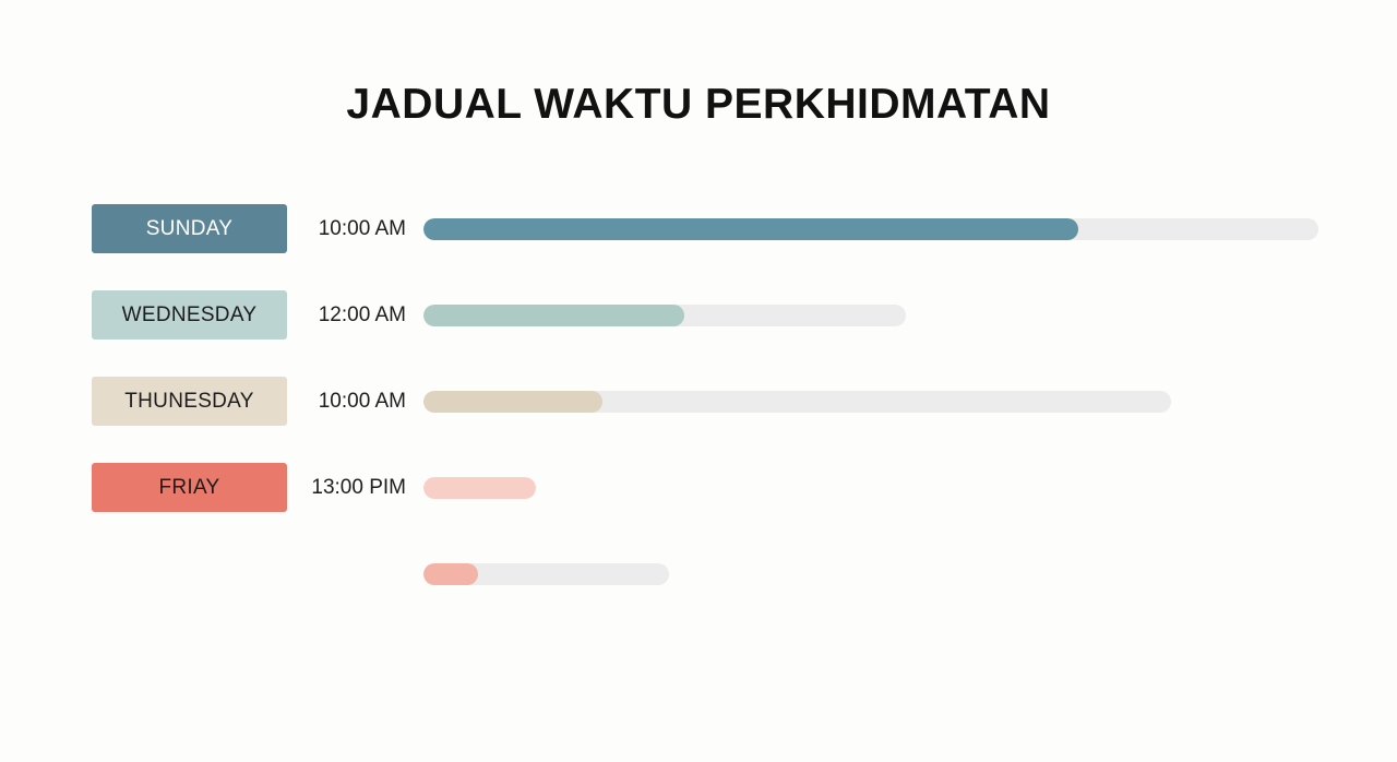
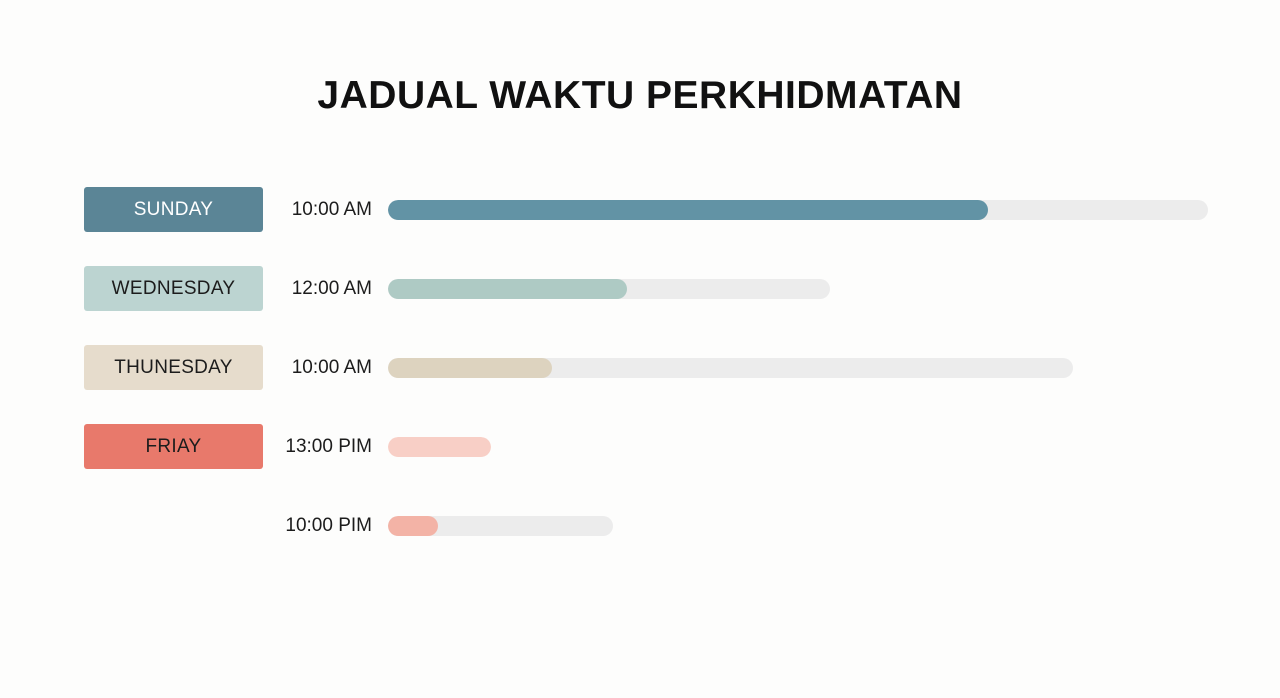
  JADUAL WAKTU PERKHIDMATAN
  SUNDAY
  10:00 AM
  WEDNESDAY
  12:00 AM
  THUNESDAY
  10:00 AM
  FRIAY
  13:00 PIM
+ 10:00 PIM
